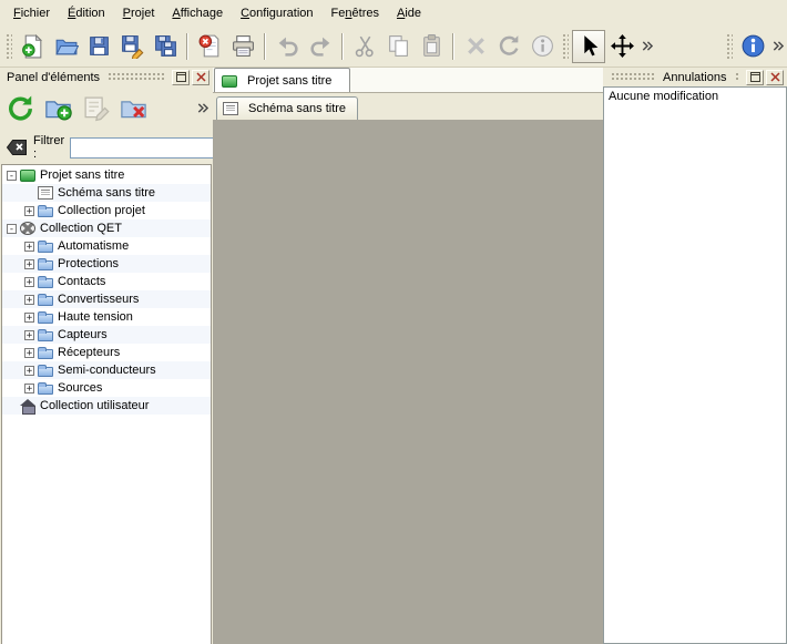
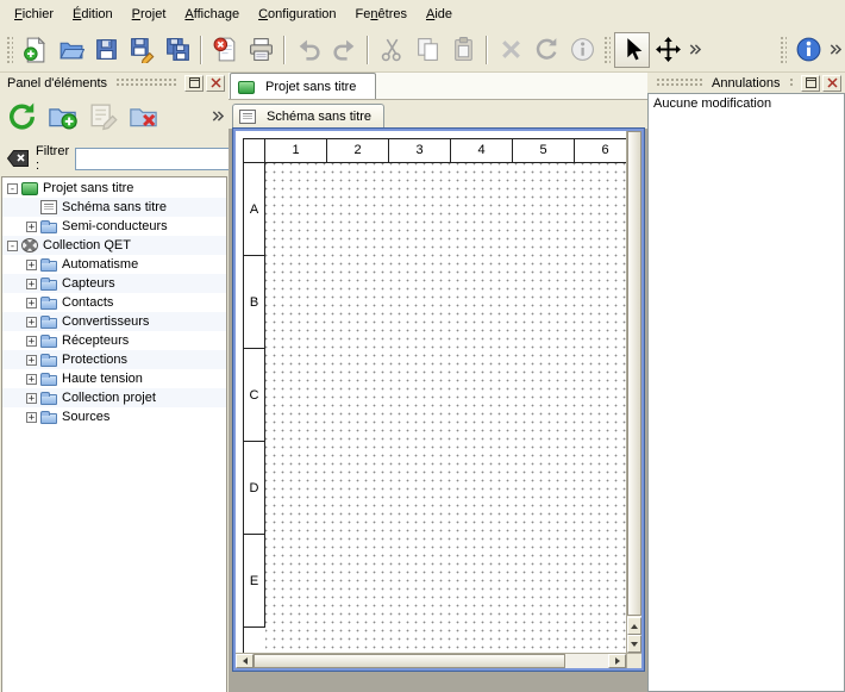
  Fichier
  Édition
  Projet
  Affichage
  Configuration
  Fenêtres
  Aide
  Panel d'éléments
  Filtrer :
  -
  Projet sans titre
  Schéma sans titre
  +
- Collection projet
+ Semi-conducteurs
  -
  Collection QET
  +
  Automatisme
  +
- Protections
+ Capteurs
  +
  Contacts
  +
  Convertisseurs
  +
- Haute tension
+ Récepteurs
  +
- Capteurs
+ Protections
  +
- Récepteurs
+ Haute tension
  +
- Semi-conducteurs
+ Collection projet
  +
  Sources
- Collection utilisateur
  Projet sans titre
  Schéma sans titre
+ 1
+ 2
+ 3
+ 4
+ 5
+ 6
+ A
+ B
+ C
+ D
+ E
  Annulations
  Aucune modification
